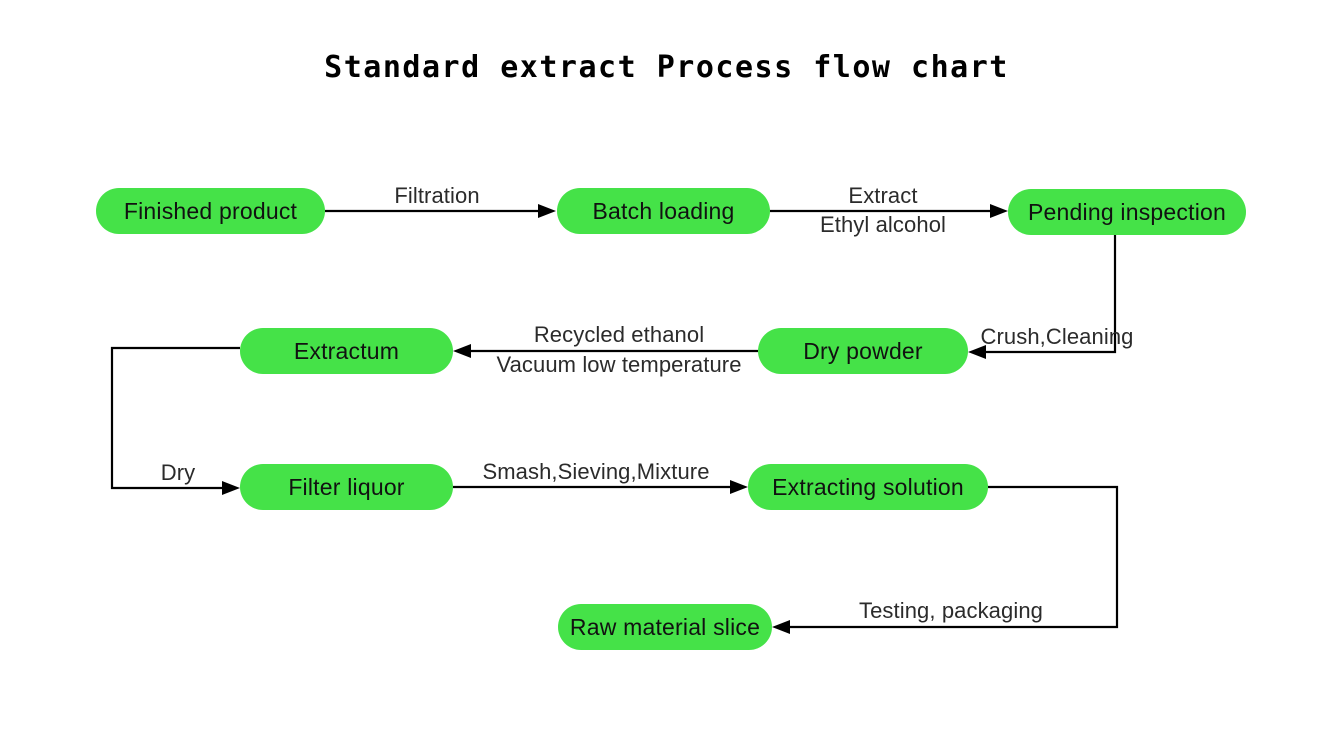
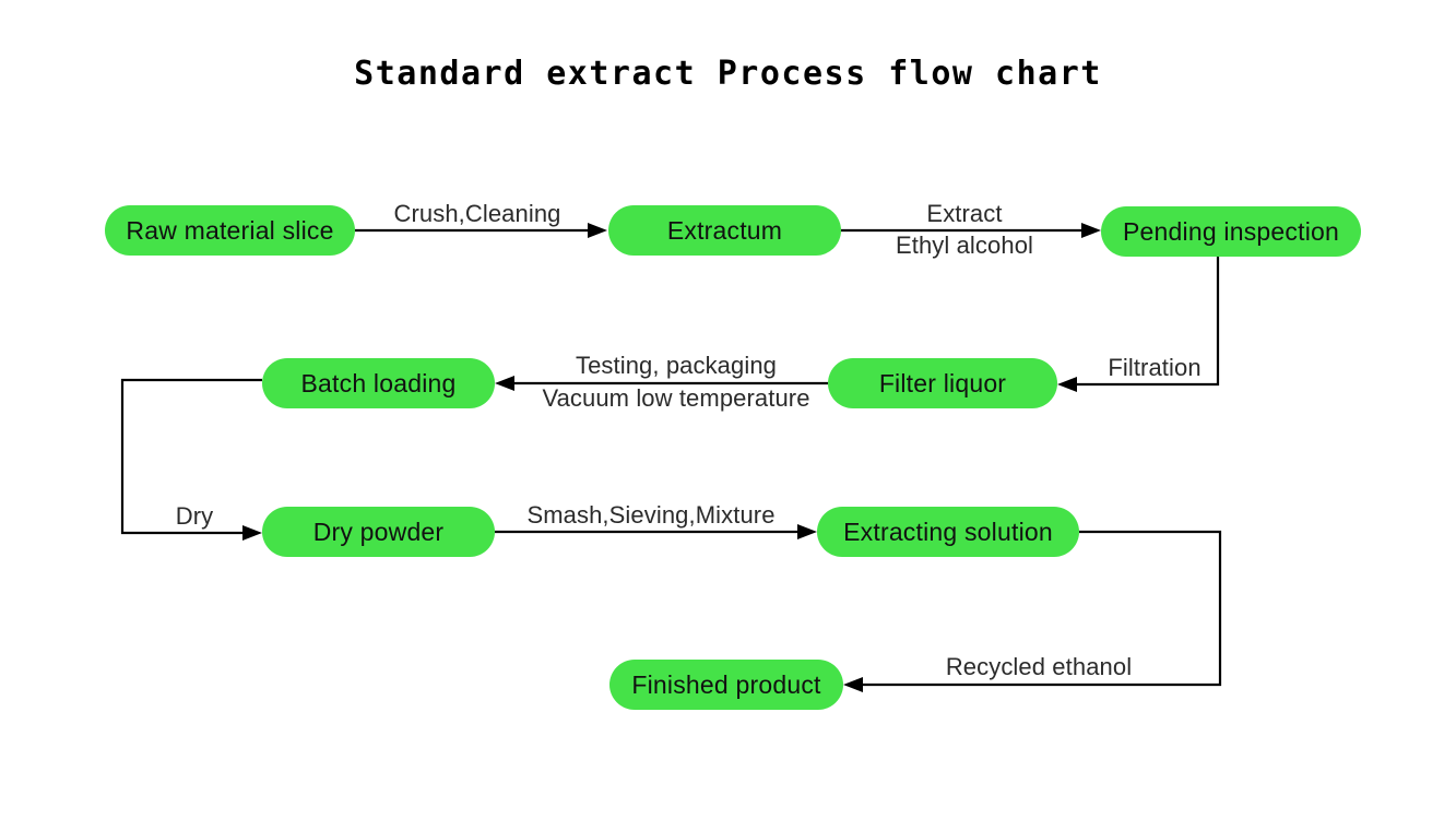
  Standard extract Process flow chart
- Finished product
+ Raw material slice
- Batch loading
+ Extractum
  Pending inspection
- Dry powder
+ Filter liquor
- Extractum
+ Batch loading
- Filter liquor
+ Dry powder
  Extracting solution
- Raw material slice
+ Finished product
- Filtration
+ Crush,Cleaning
  Extract
  Ethyl alcohol
- Crush,Cleaning
+ Filtration
- Recycled ethanol
+ Testing, packaging
  Vacuum low temperature
  Dry
  Smash,Sieving,Mixture
- Testing, packaging
+ Recycled ethanol
